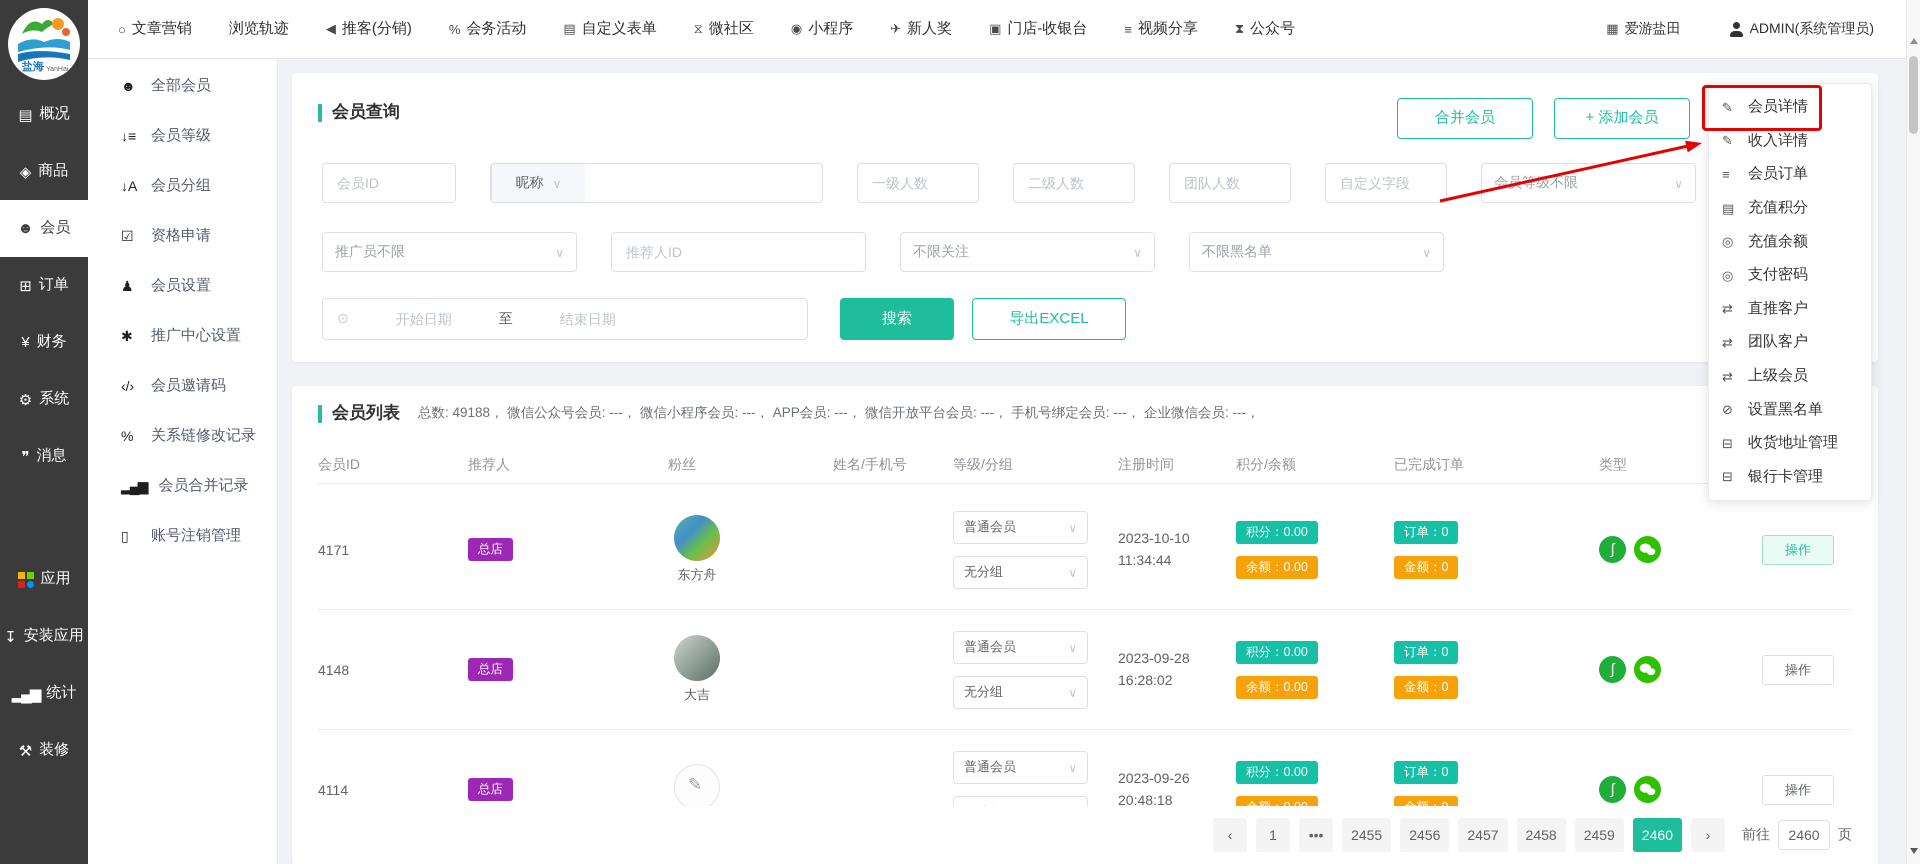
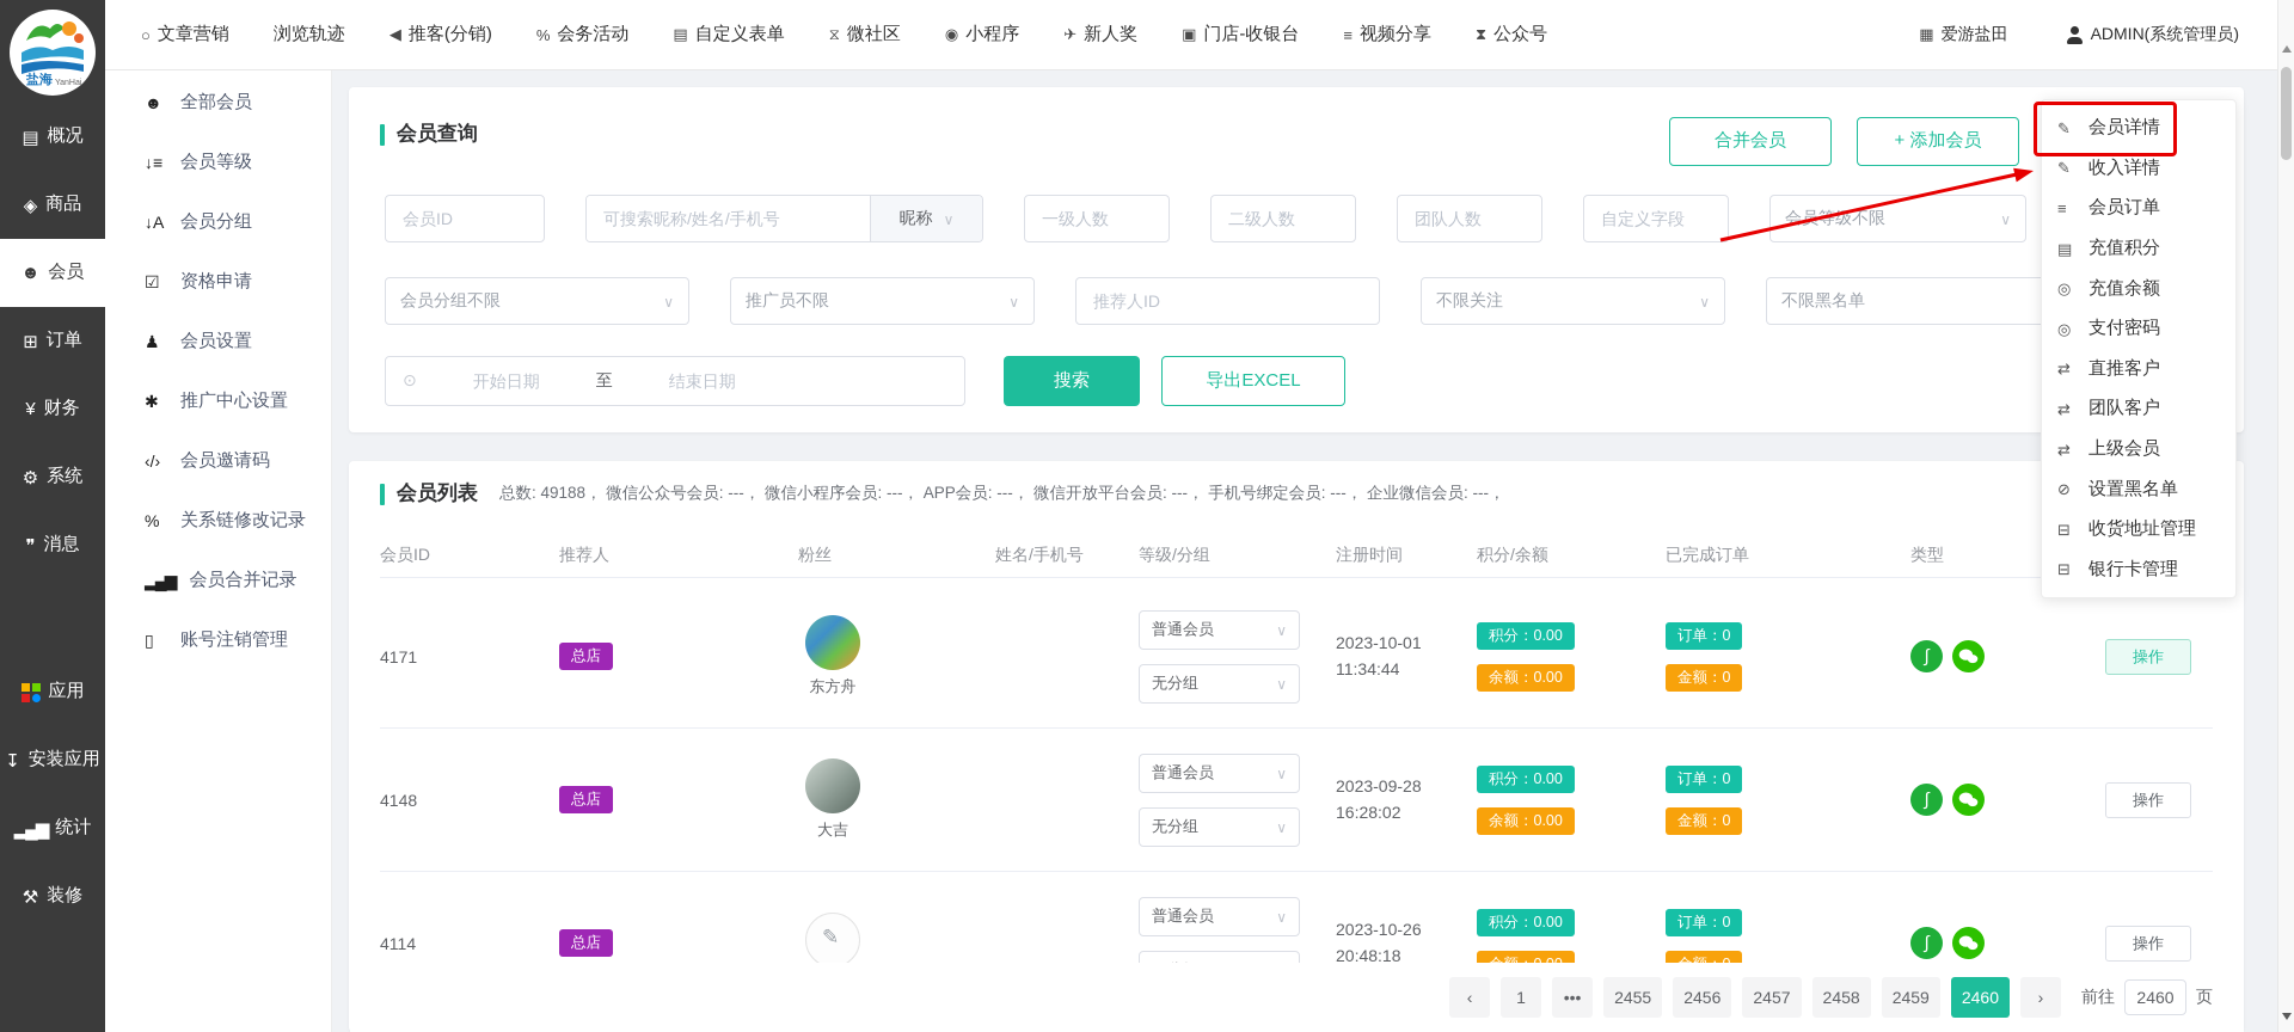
  盐海
  ▤
  概况
  ◈
  商品
  ☻
  会员
  ⊞
  订单
  ¥
  财务
  ⚙
  系统
  ❞
  消息
  应用
  ↧
  安装应用
  ▂▄▆
  统计
  ⚒
  装修
  ○
  文章营销
  浏览轨迹
  ◀
  推客(分销)
  %
  会务活动
  ▤
  自定义表单
  ⧖
  微社区
  ◉
  小程序
  ✈
  新人奖
  ▣
  门店-收银台
  ≡
  视频分享
  ⧗
  公众号
  ▦
  爱游盐田
  ADMIN(系统管理员)
  ☻
  全部会员
  ↓≡
  会员等级
  ↓A
  会员分组
  ☑
  资格申请
  ♟
  会员设置
  ✱
  推广中心设置
  ‹/›
  会员邀请码
  %
  关系链修改记录
  ▂▄▆
  会员合并记录
  ▯
  账号注销管理
  会员查询
  合并会员
  + 添加会员
  会员ID
+ 可搜索昵称/姓名/手机号
  昵称
  一级人数
  二级人数
  团队人数
  自定义字段
  会员级不限
+ 会员分组不限
  推广员不限
  推荐人ID
  不限关注
  不限黑名单
  开始日期
  至
  结束日期
  搜索
  导出EXCEL
  会员列表
  总数: 49188， 微信公众号会员: ---， 微信小程序会员: ---， APP会员: ---， 微信开放平台会员: ---， 手机号绑定会员: ---， 企业微信会员: ---，
  会员ID
  推荐人
  粉丝
  姓名/手机号
  等级/分组
  注册时间
  积分/余额
  已完成订单
  类型
  4171
  总店
  东方舟
  普通会员
  无分组
- 2023-10-10
+ 2023-10-01
  11:34:44
  积分：0.00
  余额：0.00
  订单：0
  金额：0
  操作
  4148
  总店
  大吉
  普通会员
  无分组
  2023-09-28
  16:28:02
  积分：0.00
  余额：0.00
  订单：0
  金额：0
  操作
  4114
  总店
  普通会员
- 2023-09-26
+ 2023-10-26
  20:48:18
  积分：0.00
  订单：0
  操作
  ‹
  1
  •••
  2455
  2456
  2457
  2458
  2459
  2460
  ›
  前往
  2460
  页
  ✎
  会员详情
  ✎
  收入详情
  ≡
  会员订单
  ▤
  充值积分
  ◎
  充值余额
  ◎
  支付密码
  ⇄
  直推客户
  ⇄
  团队客户
  ⇄
  上级会员
  ⊘
  设置黑名单
  ⊟
  收货地址管理
  ⊟
  银行卡管理
